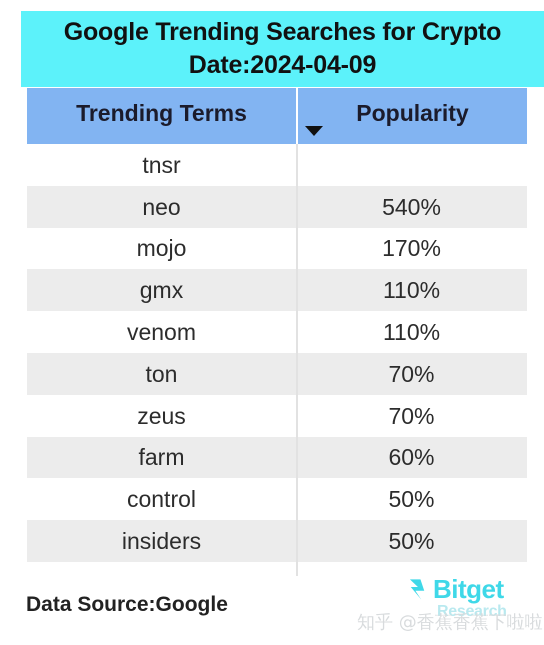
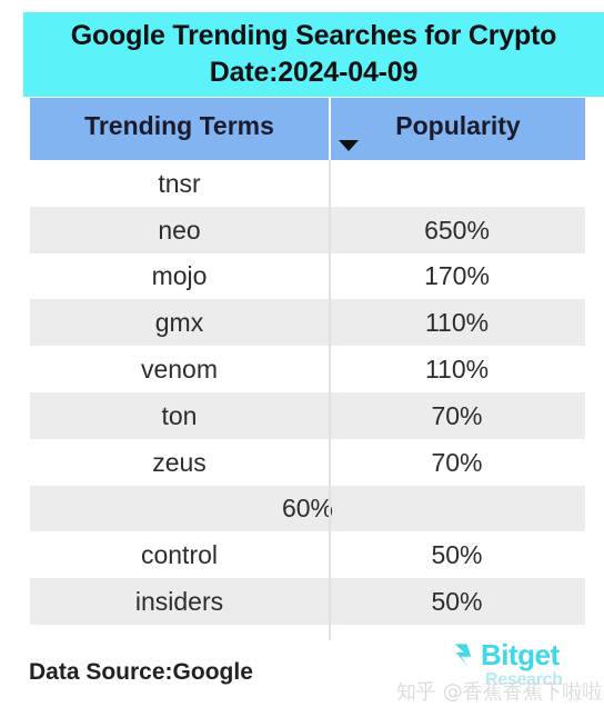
  Google Trending Searches for Crypto
  Date:2024-04-09
  Trending Terms
  Popularity
  tnsr
  neo
- 540%
+ 650%
  mojo
  170%
  gmx
  110%
  venom
  110%
  ton
  70%
  zeus
  70%
- farm
  60%
  control
  50%
  insiders
  50%
  Data Source:Google
  Bitget
  Research
  知乎 @香蕉香蕉下啦啦
